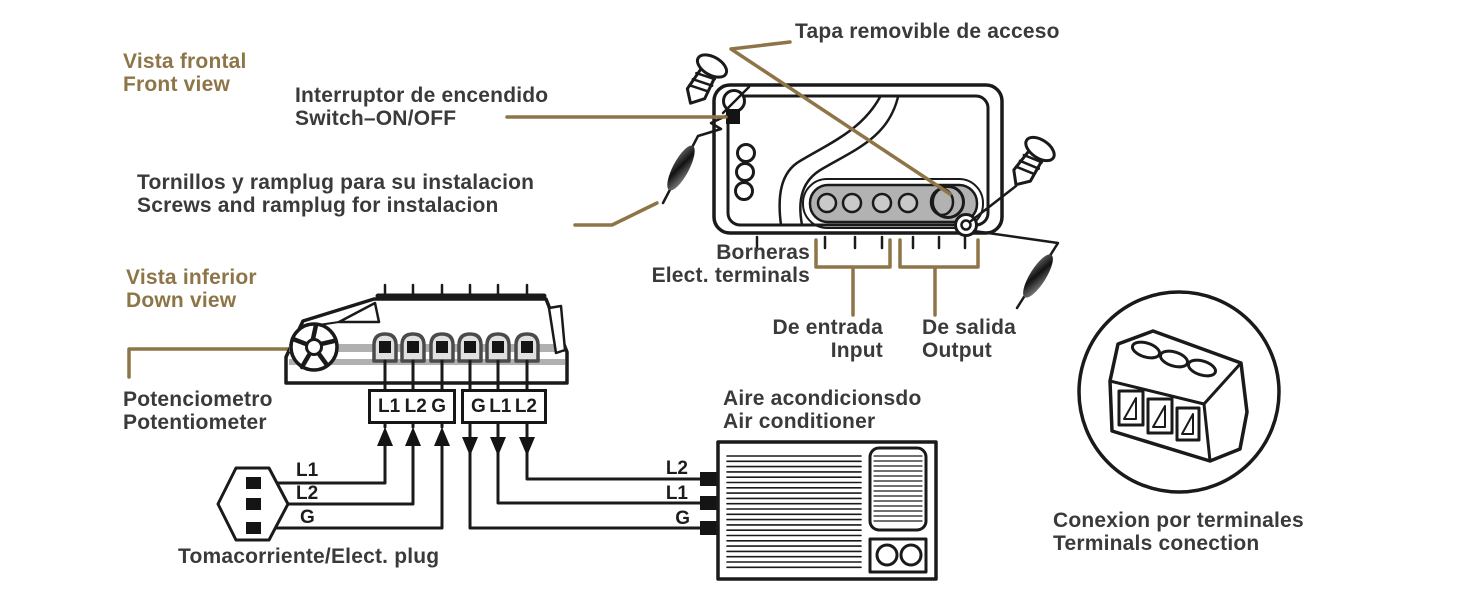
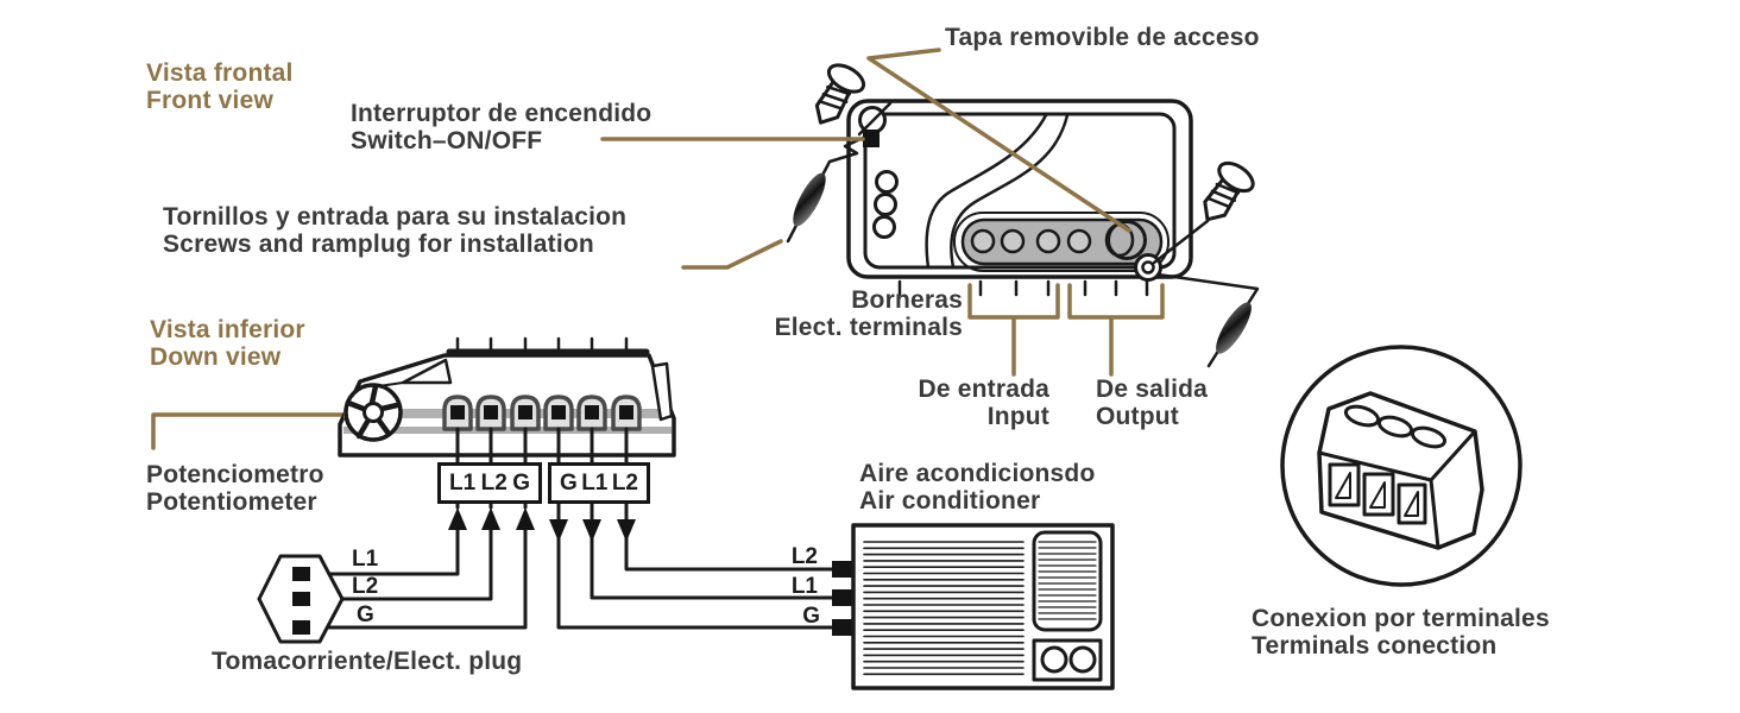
  Vista frontal
  Front view
  Interruptor de encendido
  Switch–ON/OFF
  Tapa removible de acceso
- Tornillos y ramplug para su instalacion
+ Tornillos y entrada para su instalacion
- Screws and ramplug for instalacion
+ Screws and ramplug for installation
  Vista inferior
  Down view
  Borneras
  Elect. terminals
  De entrada
  Input
  De salida
  Output
  Potenciometro
  Potentiometer
  Tomacorriente/Elect. plug
  Aire acondicionsdo
  Air conditioner
  Conexion por terminales
  Terminals conection
  L1
  L2
  G
  G
  L1
  L2
  L1
  L2
  G
  L2
  L1
  G
